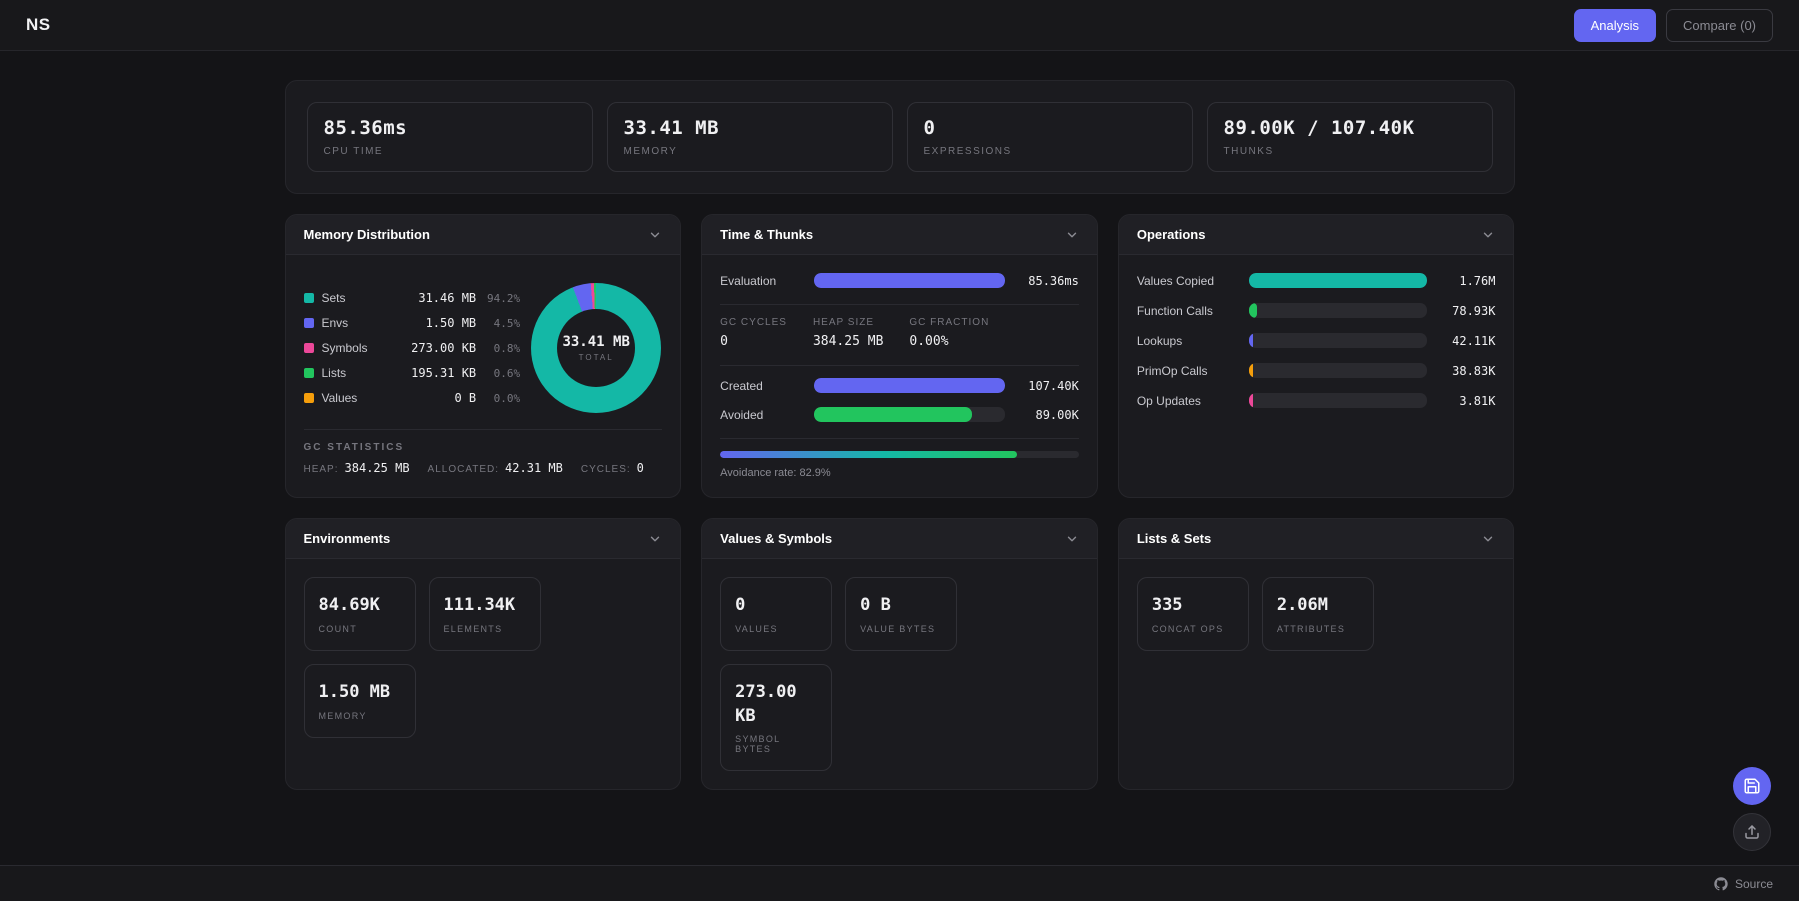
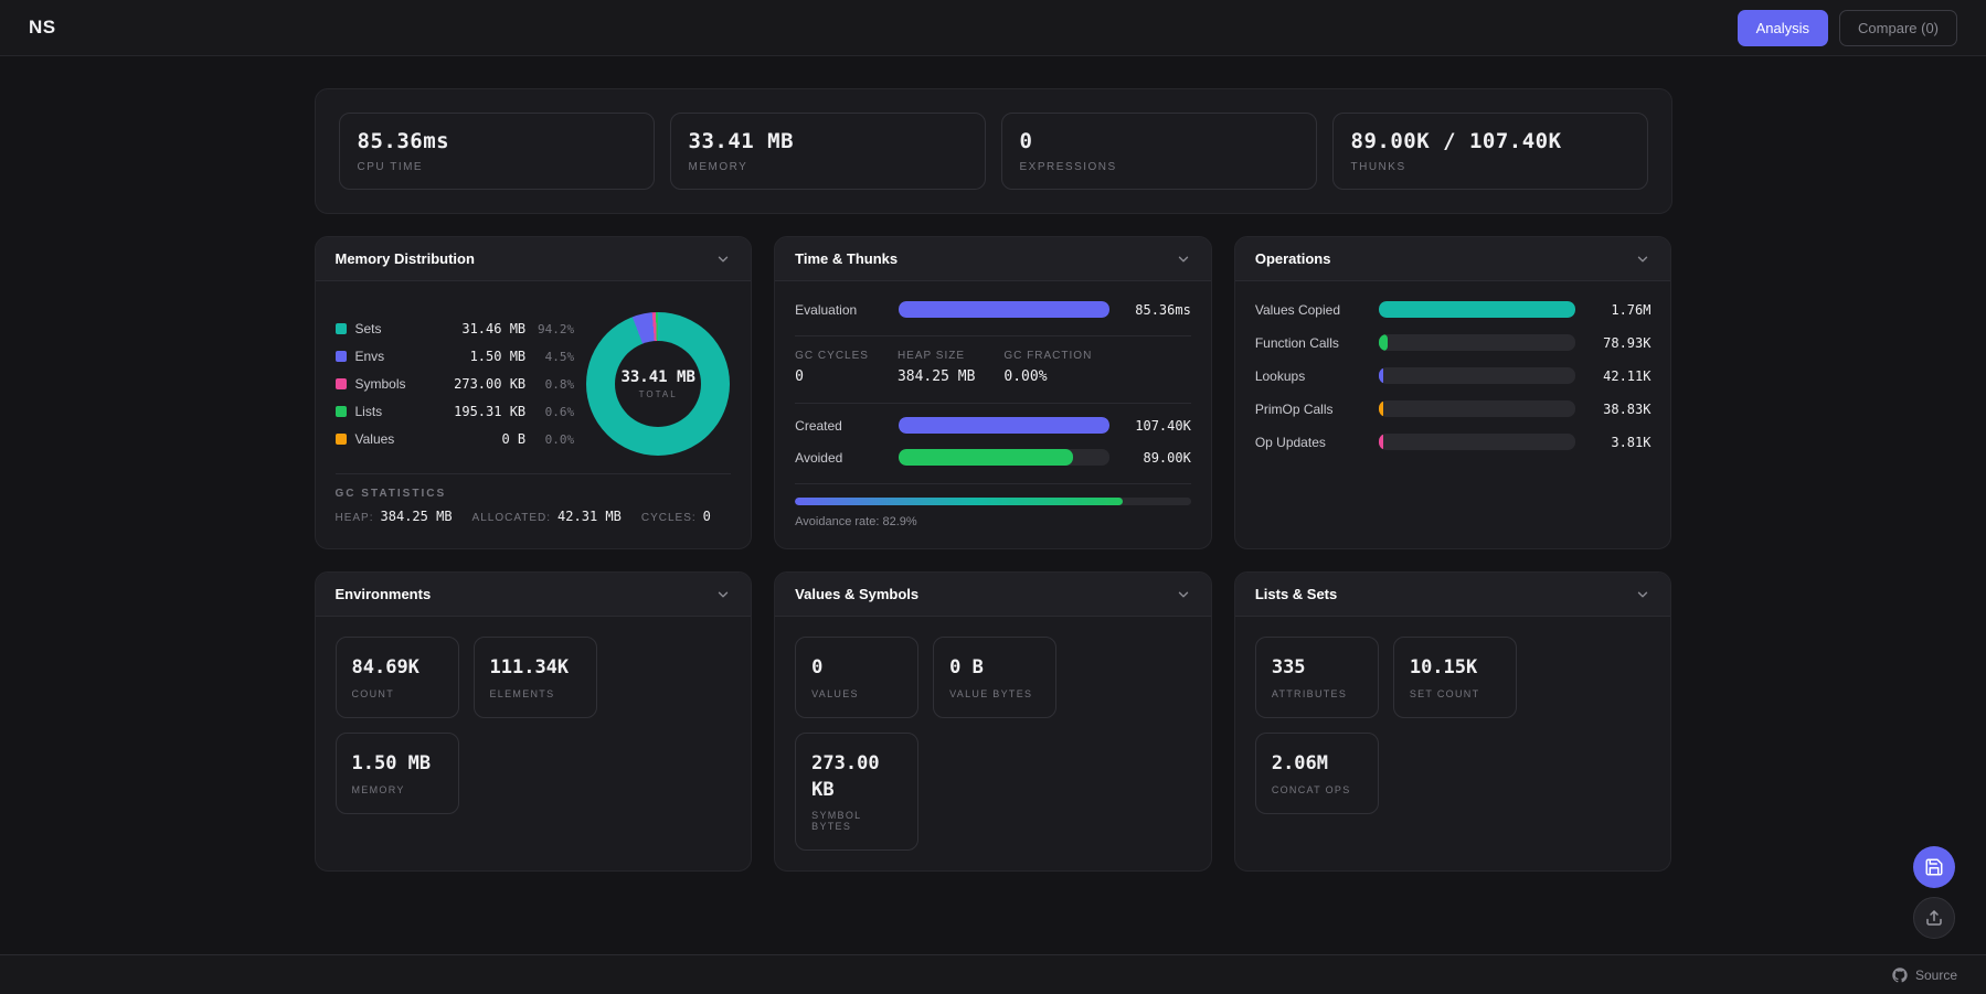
  NS
  Analysis
  Compare (0)
  85.36ms
  CPU TIME
  33.41 MB
  MEMORY
  0
  EXPRESSIONS
  89.00K / 107.40K
  THUNKS
  Memory Distribution
  Sets
  31.46 MB
  94.2%
  Envs
  1.50 MB
  4.5%
  Symbols
  273.00 KB
  0.8%
  Lists
  195.31 KB
  0.6%
  Values
  0 B
  0.0%
  33.41 MB
  TOTAL
  GC STATISTICS
  HEAP:
  384.25 MB
  ALLOCATED:
  42.31 MB
  CYCLES:
  0
  Time & Thunks
  Evaluation
  85.36ms
  GC CYCLES
  0
  HEAP SIZE
  384.25 MB
  GC FRACTION
  0.00%
  Created
  107.40K
  Avoided
  89.00K
  Avoidance rate: 82.9%
  Operations
  Values Copied
  1.76M
  Function Calls
  78.93K
  Lookups
  42.11K
  PrimOp Calls
  38.83K
  Op Updates
  3.81K
  Environments
  84.69K
  COUNT
  111.34K
  ELEMENTS
  1.50 MB
  MEMORY
  Values & Symbols
  0
  VALUES
  0 B
  VALUE BYTES
  273.00 KB
  SYMBOL BYTES
  Lists & Sets
  335
- CONCAT OPS
+ ATTRIBUTES
+ 10.15K
+ SET COUNT
  2.06M
- ATTRIBUTES
+ CONCAT OPS
  Source
